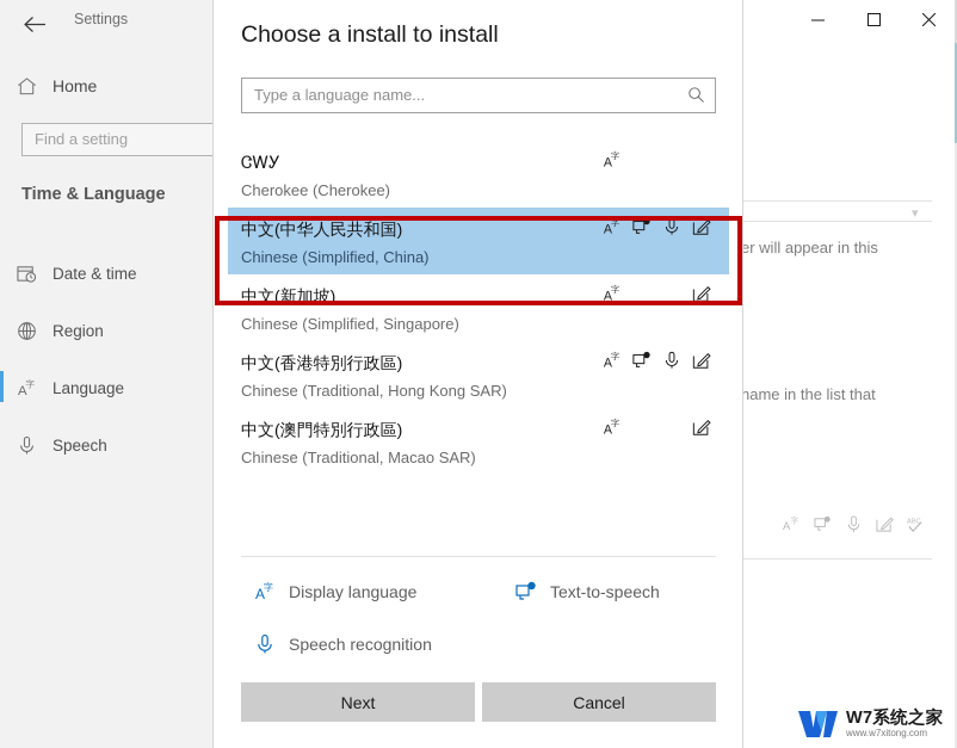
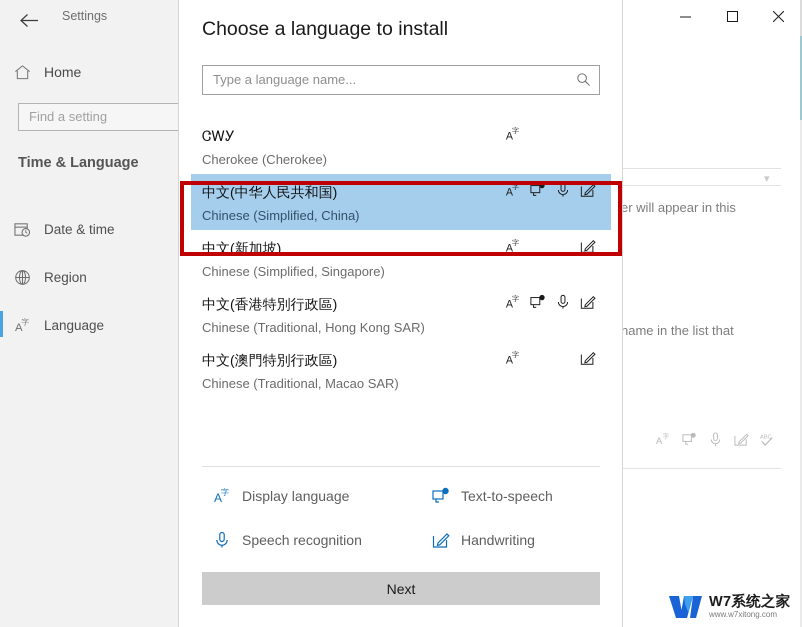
  ▾
  er will appear in this
  name in the list that
  A
  字
  Settings
  Home
  Find a setting
  Time & Language
  Date & time
  Region
  A
  字
  Language
- Speech
- Choose a install to install
+ Choose a language to install
  Type a language name...
  ᏣᎳᎩ
  Cherokee (Cherokee)
  A
  字
  中文(中华人民共和国)
  Chinese (Simplified, China)
  A
  字
  中文(新加坡)
  Chinese (Simplified, Singapore)
  A
  字
  中文(香港特別行政區)
  Chinese (Traditional, Hong Kong SAR)
  A
  字
  中文(澳門特別行政區)
  Chinese (Traditional, Macao SAR)
  A
  字
  A
  字
  Display language
  Text-to-speech
  Speech recognition
+ Handwriting
  Next
- Cancel
  W7系统之家
  www.w7xitong.com
